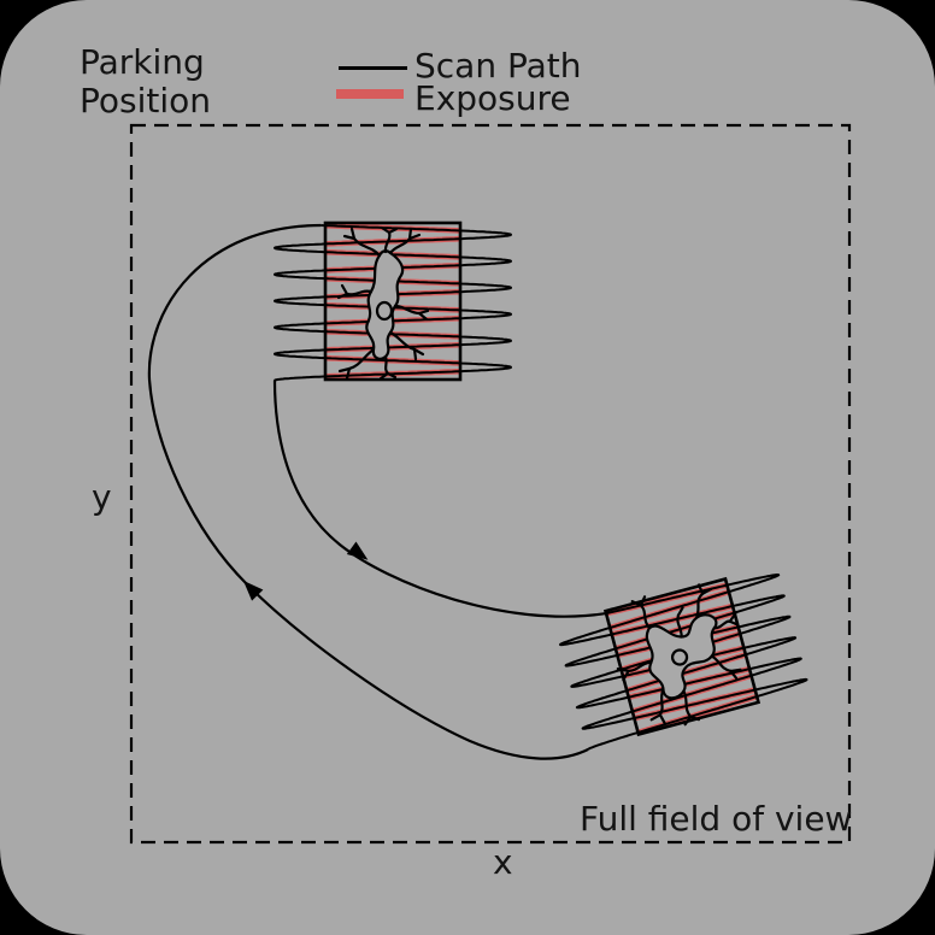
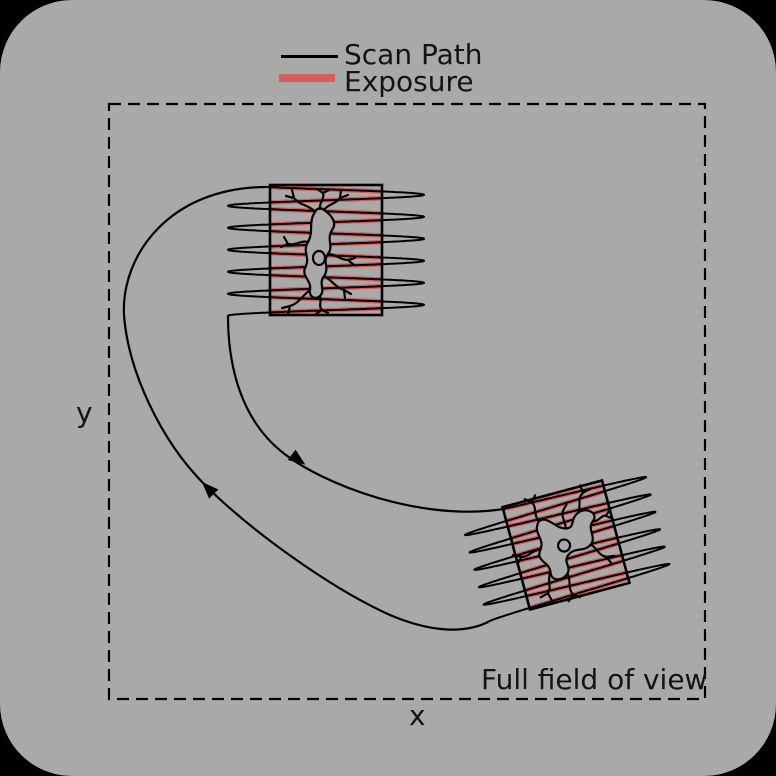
- Parking
- Position
  Scan Path
  Exposure
  y
  x
  Full field of view
